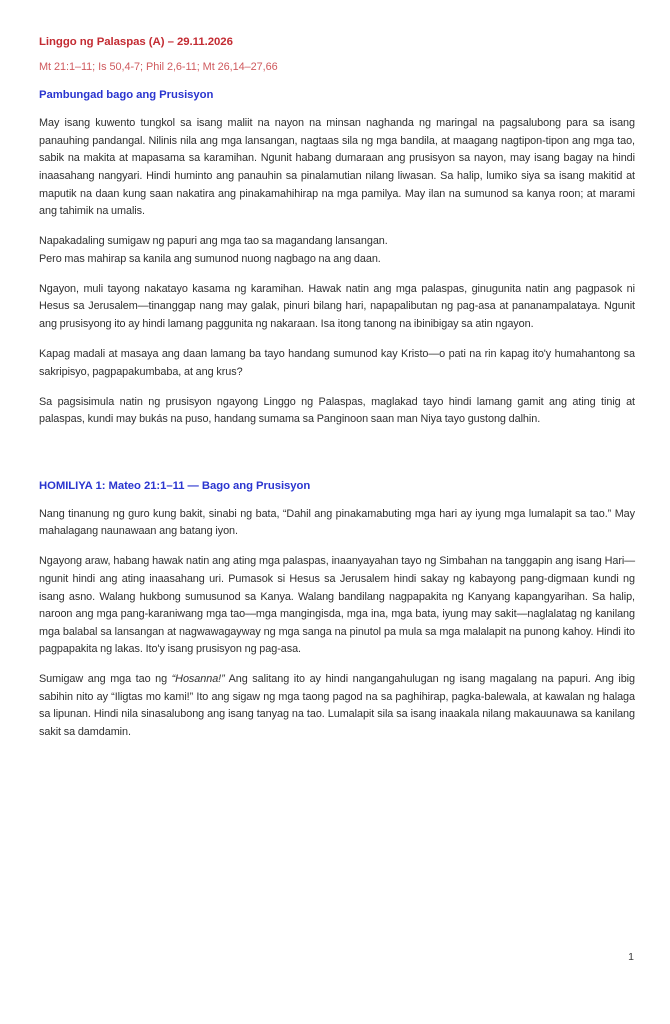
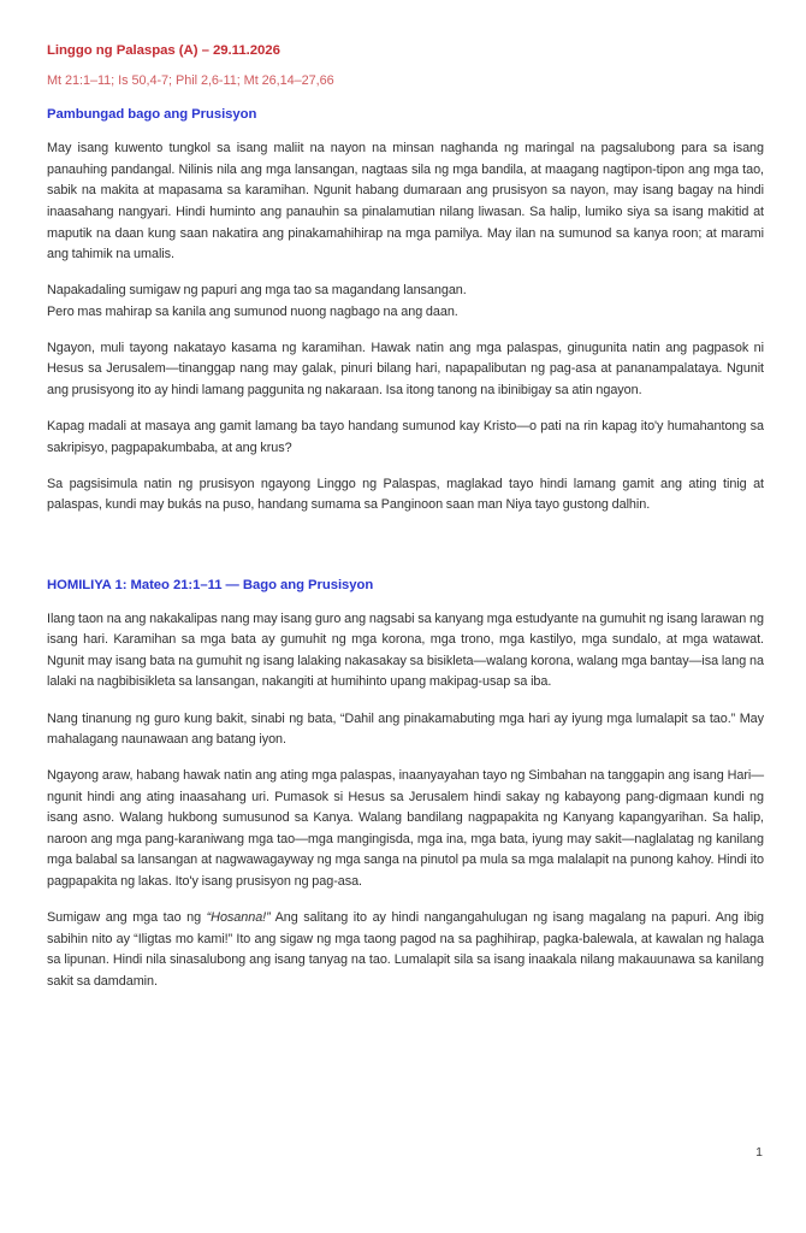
  Linggo ng Palaspas (A) – 29.11.2026
  Mt 21:1–11; Is 50,4-7; Phil 2,6-11; Mt 26,14–27,66
  Pambungad bago ang Prusisyon
  May isang kuwento tungkol sa isang maliit na nayon na minsan naghanda ng maringal na pagsalubong para sa isang panauhing pandangal. Nilinis nila ang mga lansangan, nagtaas sila ng mga bandila, at maagang nagtipon-tipon ang mga tao, sabik na makita at mapasama sa karamihan. Ngunit habang dumaraan ang prusisyon sa nayon, may isang bagay na hindi inaasahang nangyari. Hindi huminto ang panauhin sa pinalamutian nilang liwasan. Sa halip, lumiko siya sa isang makitid at maputik na daan kung saan nakatira ang pinakamahihirap na mga pamilya. May ilan na sumunod sa kanya roon; at marami ang tahimik na umalis.
  Napakadaling sumigaw ng papuri ang mga tao sa magandang lansangan.
  Pero mas mahirap sa kanila ang sumunod nuong nagbago na ang daan.
  Ngayon, muli tayong nakatayo kasama ng karamihan. Hawak natin ang mga palaspas, ginugunita natin ang pagpasok ni Hesus sa Jerusalem—tinanggap nang may galak, pinuri bilang hari, napapalibutan ng pag-asa at pananampalataya. Ngunit ang prusisyong ito ay hindi lamang paggunita ng nakaraan. Isa itong tanong na ibinibigay sa atin ngayon.
- Kapag madali at masaya ang daan lamang ba tayo handang sumunod kay Kristo—o pati na rin kapag ito'y humahantong sa sakripisyo, pagpapakumbaba, at ang krus?
+ Kapag madali at masaya ang gamit lamang ba tayo handang sumunod kay Kristo—o pati na rin kapag ito'y humahantong sa sakripisyo, pagpapakumbaba, at ang krus?
  Sa pagsisimula natin ng prusisyon ngayong Linggo ng Palaspas, maglakad tayo hindi lamang gamit ang ating tinig at palaspas, kundi may bukás na puso, handang sumama sa Panginoon saan man Niya tayo gustong dalhin.
  HOMILIYA 1: Mateo 21:1–11 — Bago ang Prusisyon
+ Ilang taon na ang nakakalipas nang may isang guro ang nagsabi sa kanyang mga estudyante na gumuhit ng isang larawan ng isang hari. Karamihan sa mga bata ay gumuhit ng mga korona, mga trono, mga kastilyo, mga sundalo, at mga watawat. Ngunit may isang bata na gumuhit ng isang lalaking nakasakay sa bisikleta—walang korona, walang mga bantay—isa lang na lalaki na nagbibisikleta sa lansangan, nakangiti at humihinto upang makipag-usap sa iba.
  Nang tinanung ng guro kung bakit, sinabi ng bata, “Dahil ang pinakamabuting mga hari ay iyung mga lumalapit sa tao.” May mahalagang naunawaan ang batang iyon.
  Ngayong araw, habang hawak natin ang ating mga palaspas, inaanyayahan tayo ng Simbahan na tanggapin ang isang Hari—ngunit hindi ang ating inaasahang uri. Pumasok si Hesus sa Jerusalem hindi sakay ng kabayong pang-digmaan kundi ng isang asno. Walang hukbong sumusunod sa Kanya. Walang bandilang nagpapakita ng Kanyang kapangyarihan. Sa halip, naroon ang mga pang-karaniwang mga tao—mga mangingisda, mga ina, mga bata, iyung may sakit—naglalatag ng kanilang mga balabal sa lansangan at nagwawagayway ng mga sanga na pinutol pa mula sa mga malalapit na punong kahoy. Hindi ito pagpapakita ng lakas. Ito'y isang prusisyon ng pag-asa.
  Sumigaw ang mga tao ng “Hosanna!” Ang salitang ito ay hindi nangangahulugan ng isang magalang na papuri. Ang ibig sabihin nito ay “Iligtas mo kami!” Ito ang sigaw ng mga taong pagod na sa paghihirap, pagka-balewala, at kawalan ng halaga sa lipunan. Hindi nila sinasalubong ang isang tanyag na tao. Lumalapit sila sa isang inaakala nilang makauunawa sa kanilang sakit sa damdamin.
  1
